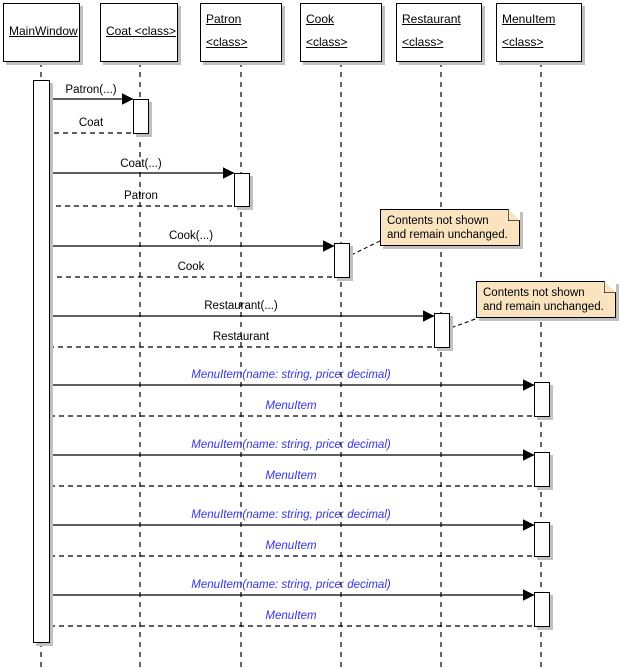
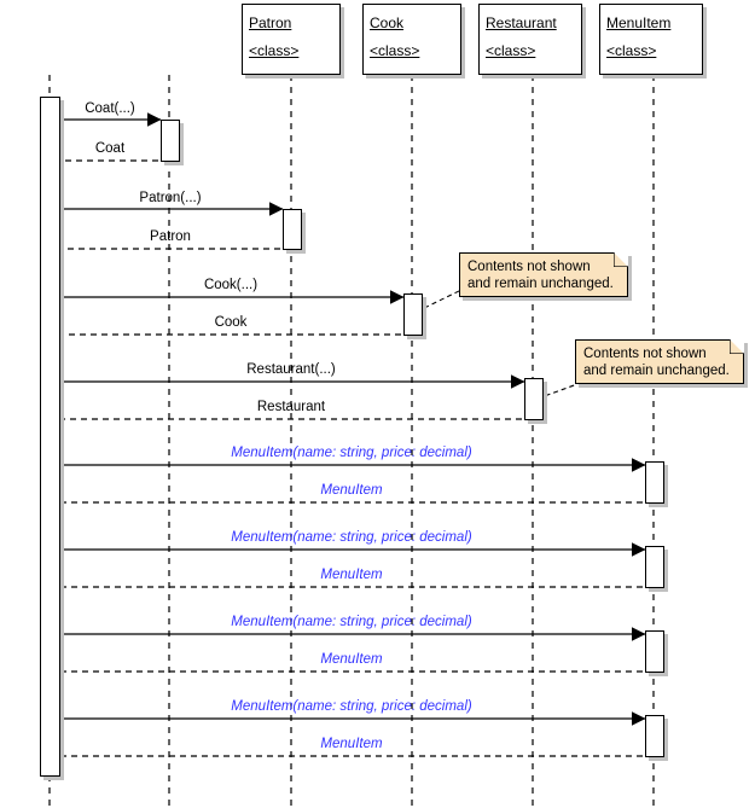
- MainWindow
- Coat <class>
  Patron
  <class>
  Cook
  <class>
  Restaurant
  <class>
  MenuItem
  <class>
- Patron(...)
+ Coat(...)
  Coat
- Coat(...)
+ Patron(...)
  Patron
  Cook(...)
  Cook
  Restaurant(...)
  Restaurant
  MenuItem(name: string, price: decimal)
  MenuItem
  MenuItem(name: string, price: decimal)
  MenuItem
  MenuItem(name: string, price: decimal)
  MenuItem
  MenuItem(name: string, price: decimal)
  MenuItem
  Contents not shown
  and remain unchanged.
  Contents not shown
  and remain unchanged.
